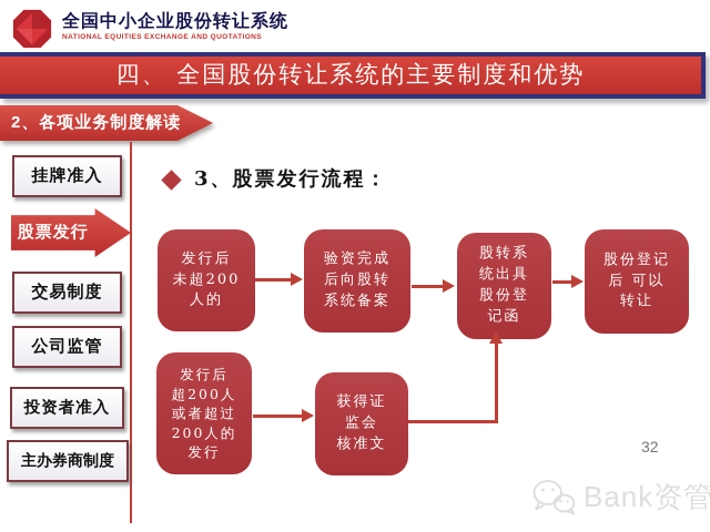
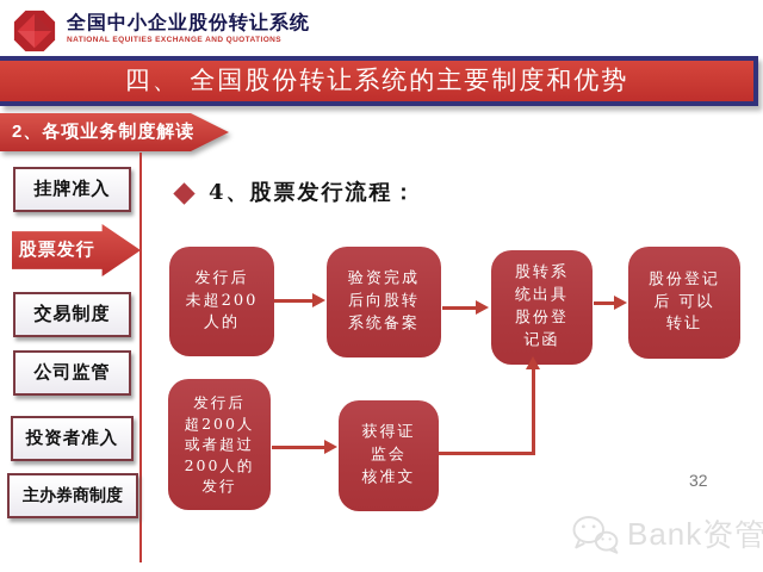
  全国中小企业股份转让系统
  四、 全国股份转让系统的主要制度和优势
  2、各项业务制度解读
  挂牌准入
  股票发行
  交易制度
  公司监管
  投资者准入
  主办券商制度
- 3、股票发行流程：
+ 4、股票发行流程：
  发行后
  未超200
  人的
  验资完成
  后向股转
  系统备案
  股转系
  统出具
  股份登
  记函
  股份登记
  后 可以
  转让
  发行后
  超200人
  或者超过
  200人的
  发行
  获得证
  监会
  核准文
  32
  Bank资管
